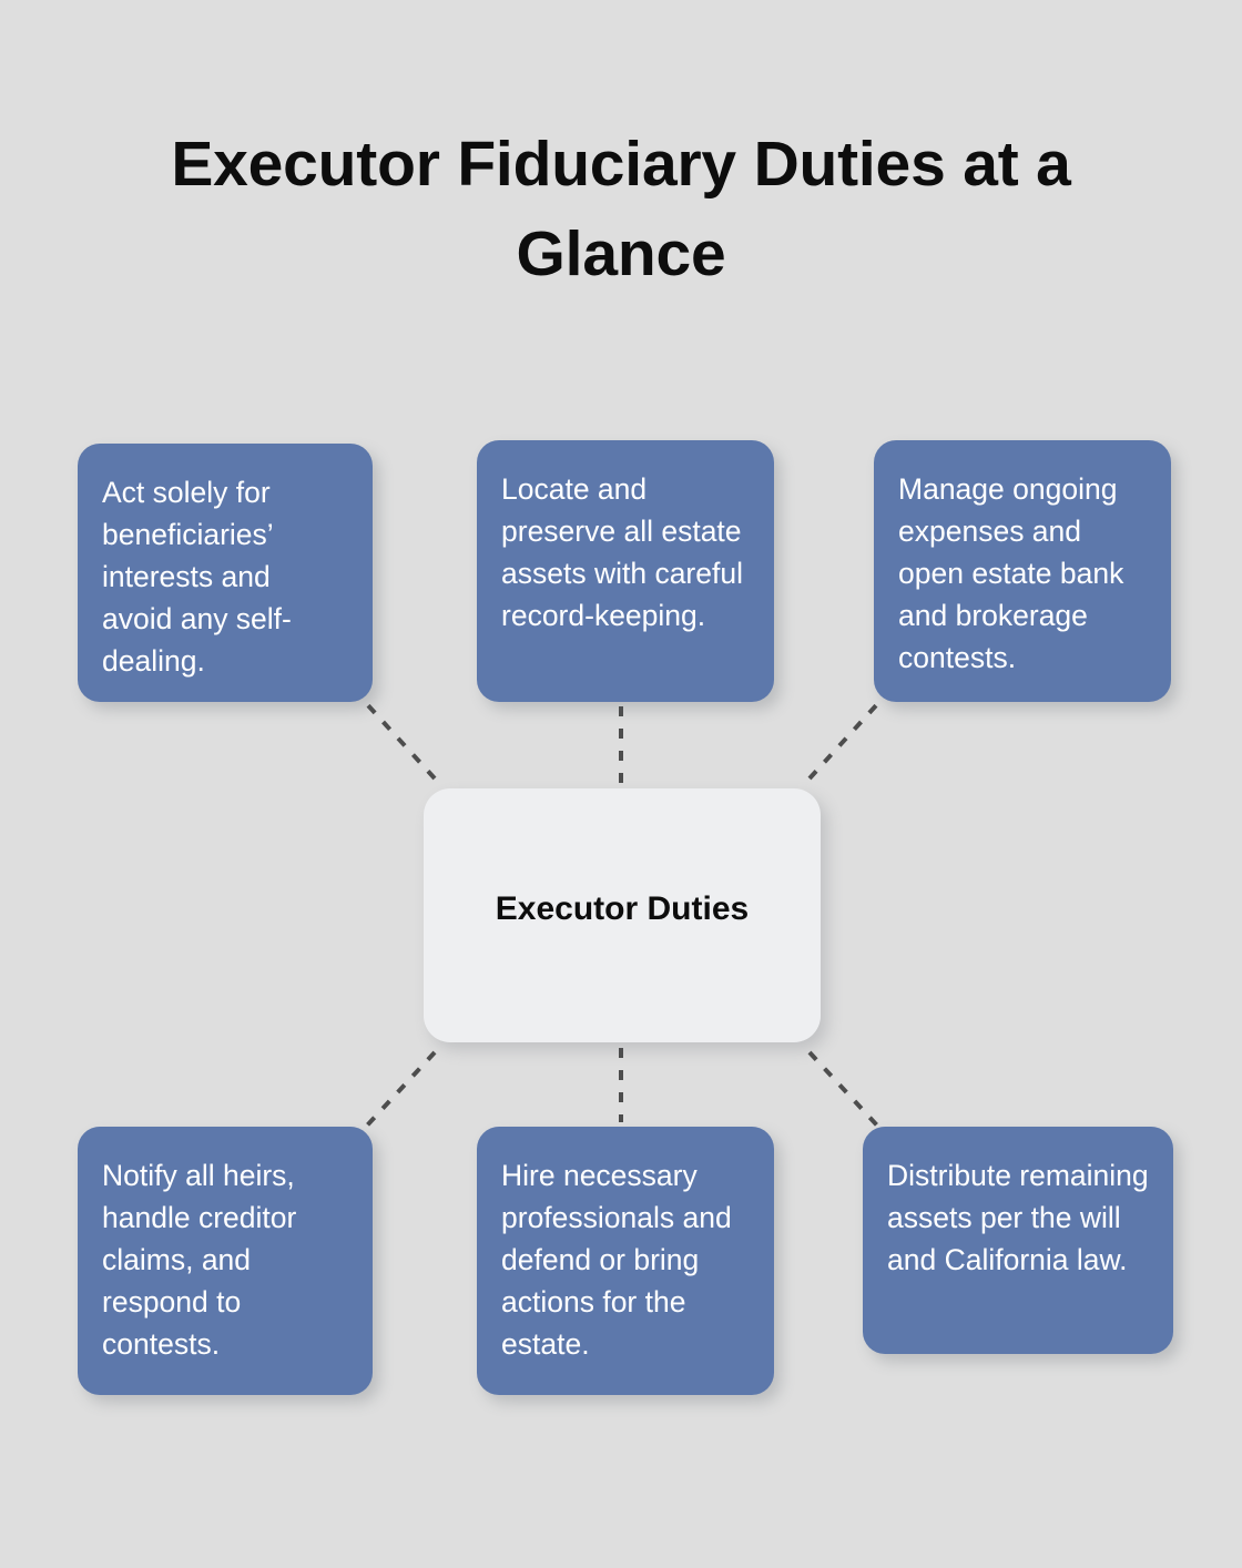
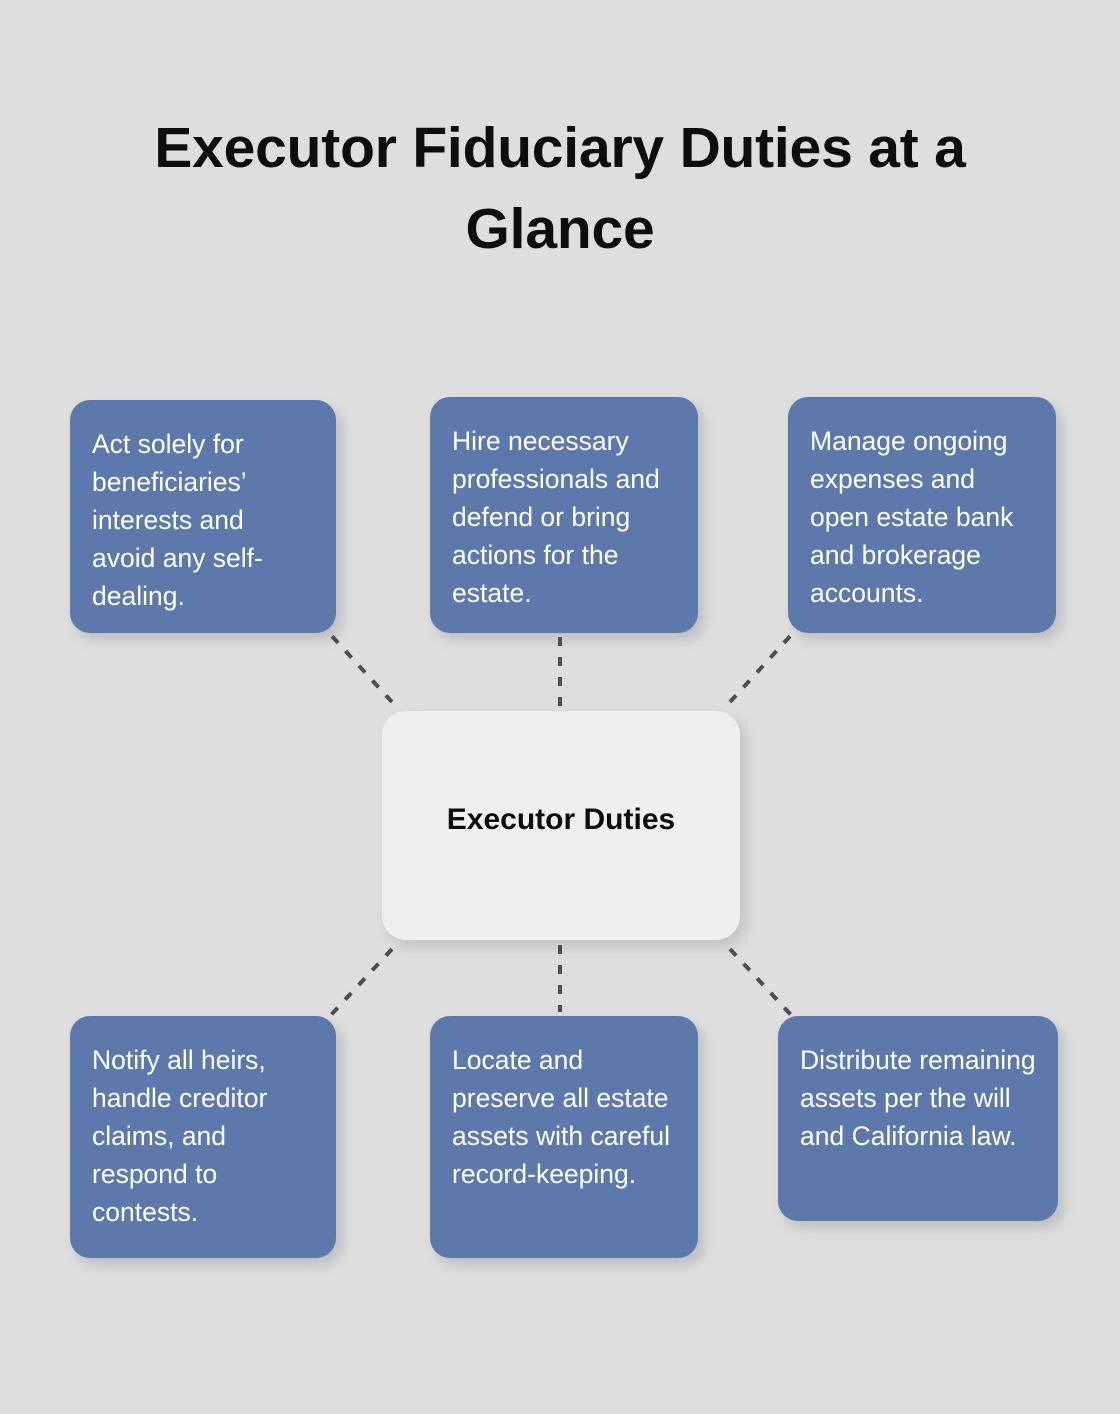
  Executor Fiduciary Duties at a
  Glance
  Act solely for beneficiaries’ interests and avoid any self-dealing.
- Locate and preserve all estate assets with careful record-keeping.
+ Hire necessary professionals and defend or bring actions for the estate.
- Manage ongoing expenses and open estate bank and brokerage contests.
+ Manage ongoing expenses and open estate bank and brokerage accounts.
  Executor Duties
  Notify all heirs, handle creditor claims, and respond to contests.
- Hire necessary professionals and defend or bring actions for the estate.
+ Locate and preserve all estate assets with careful record-keeping.
  Distribute remaining assets per the will and California law.
